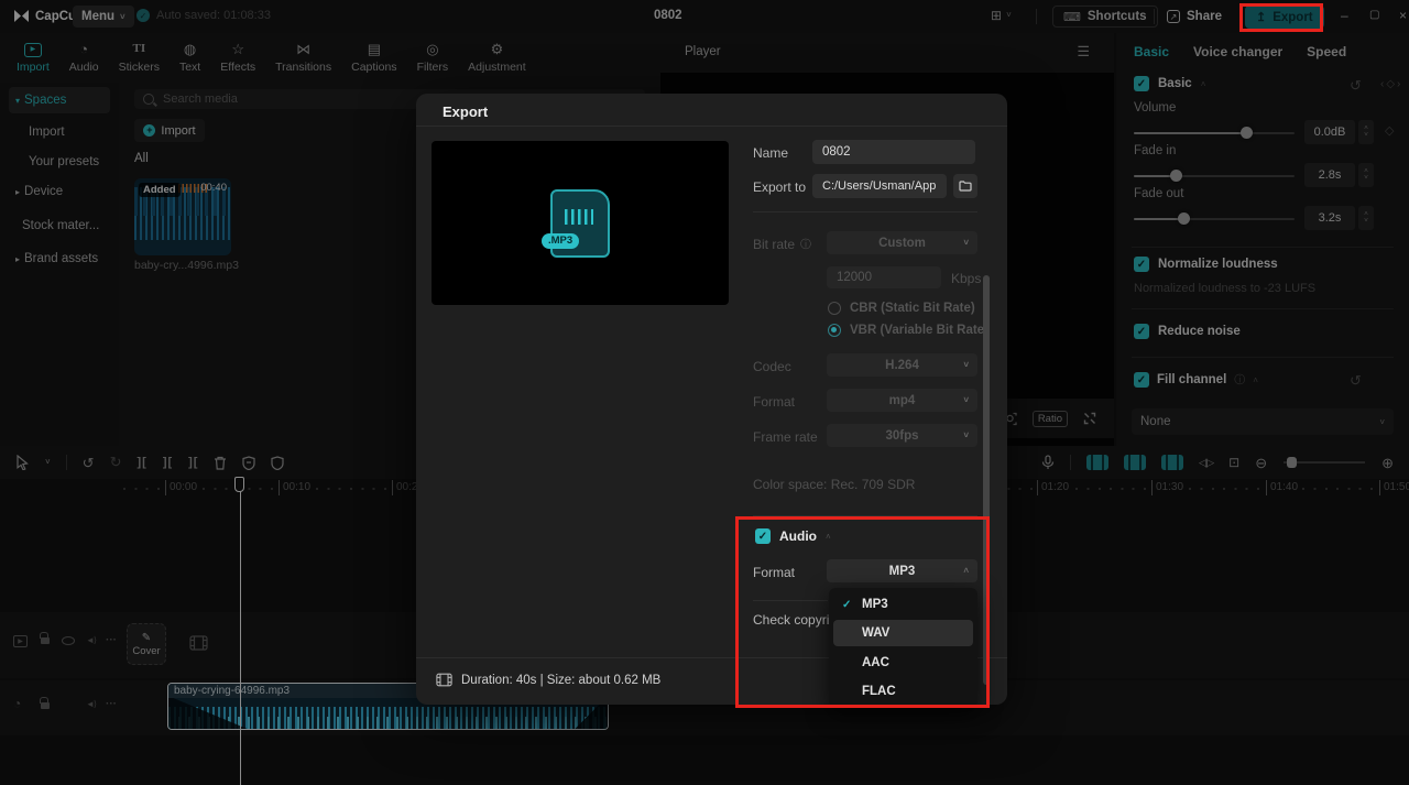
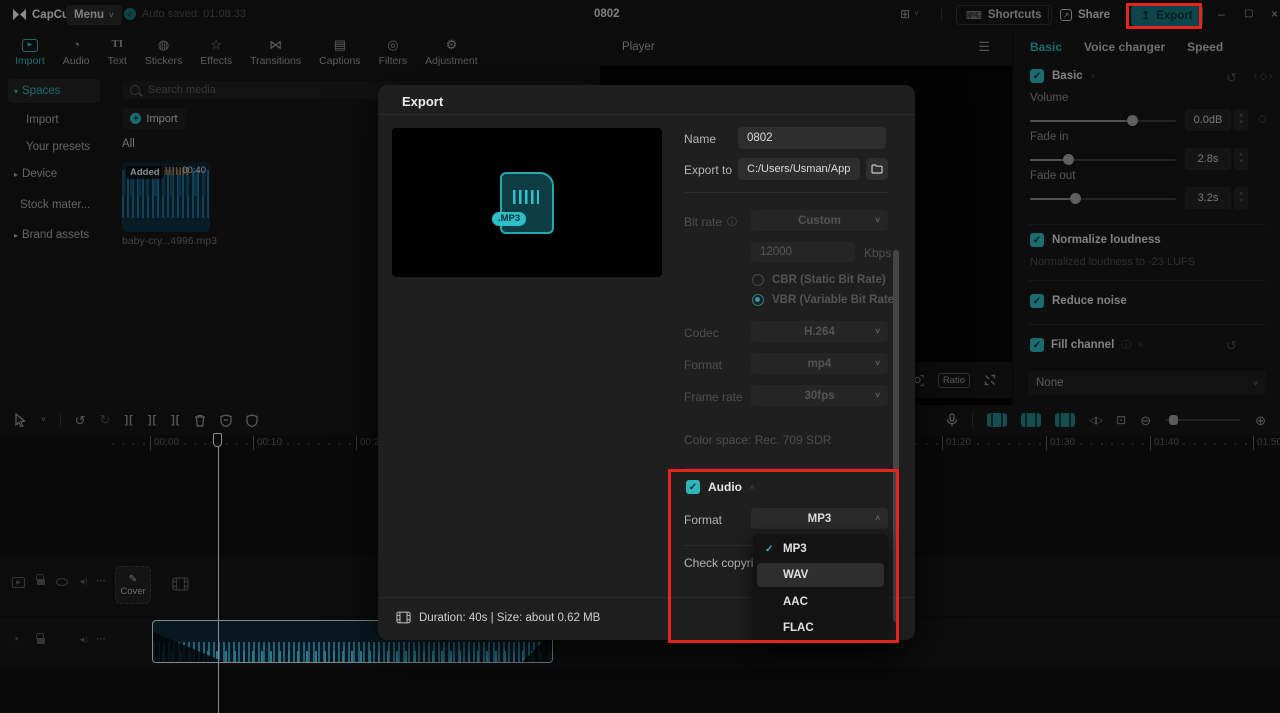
  Menu
  ˅
  ✓
  Auto saved: 01:08:33
  0802
  ⊞
  ˅
  ⌨
  Shortcuts
  ↗
  Share
  ↥
  Export
  –
  ▢
  ×
  Import
  ◔
  Audio
  TI
- Stickers
+ Text
  ◍
- Text
+ Stickers
  ☆
  Effects
  ⋈
  Transitions
  ▤
  Captions
  ◎
  Filters
  ⚙
  Adjustment
  ▾
  Spaces
  Import
  Your presets
  ▸
  Device
  Stock mater...
  ▸
  Brand assets
  Search media
  +
  Import
  All
  Added
  00:40
  baby-cry...4996.mp3
  Player
  ☰
  Ratio
  Basic
  Voice changer
  Speed
  ✓
  Basic
  ↺
  ‹◇›
  Volume
  0.0dB
  ◇
  Fade in
  2.8s
  Fade out
  3.2s
  ✓
  Normalize loudness
  Normalized loudness to -23 LUFS
  ✓
  Reduce noise
  ✓
  Fill channel
  ˄
  ↺
  None
  ˅
  ˅
  ↺
  ↻
  ][
  ][
  ][
  ◁|▷
  ⊡
  ⊖
  ⊕
  00:00
  00:10
  00:2
  01:20
  01:30
  01:40
  01:50
  ◄⟩
  ···
  ✎
  Cover
  ◔
  ◄⟩
  ···
- baby-crying-64996.mp3
  Export
  .MP3
  Name
  0802
  Export to
  C:/Users/Usman/App
  Bit rate
  ⓘ
  Custom
  ˅
  12000
  Kbps
  CBR (Static Bit Rate)
  VBR (Variable Bit Rate
  Codec
  H.264
  ˅
  Format
  mp4
  ˅
  Frame rate
  30fps
  ˅
  Color space: Rec. 709 SDR
  ✓
  Audio
  ˄
  Format
  MP3
  ˄
  Check copyr
  Duration: 40s | Size: about 0.62 MB
  ✓
  MP3
  WAV
  AAC
  FLAC
